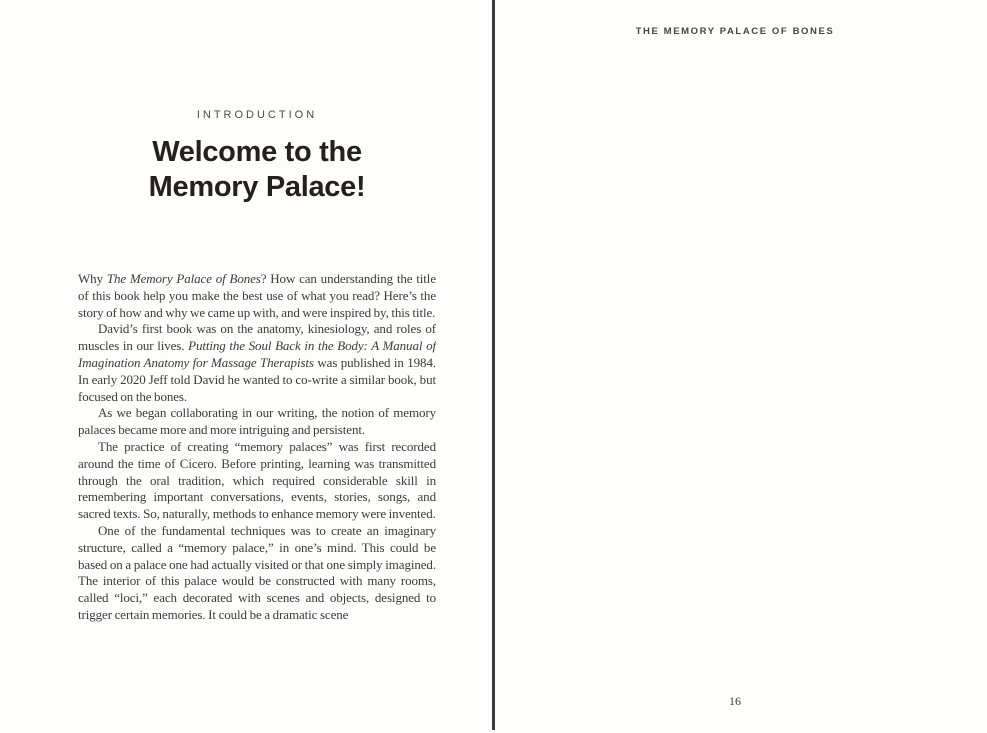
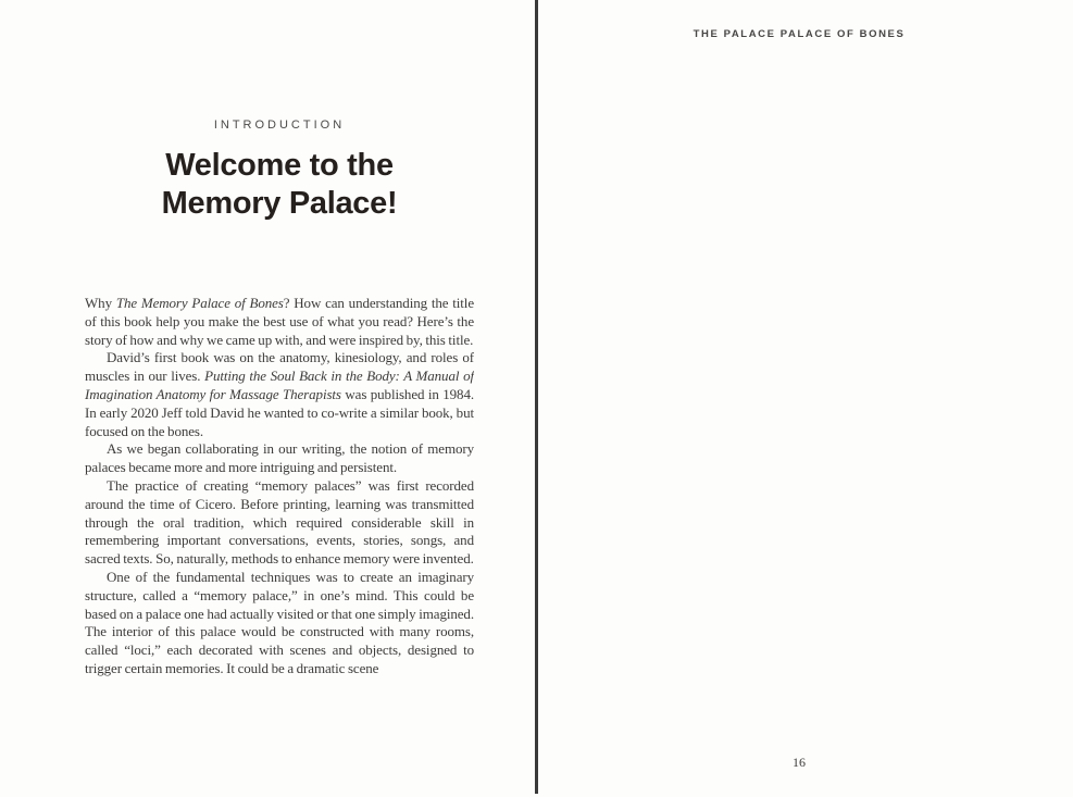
  INTRODUCTION
  Welcome to the
  Memory Palace!
  Why The Memory Palace of Bones? How can understanding the title of this book help you make the best use of what you read? Here’s the story of how and why we came up with, and were inspired by, this title.
  David’s first book was on the anatomy, kinesiology, and roles of muscles in our lives. Putting the Soul Back in the Body: A Manual of Imagination Anatomy for Massage Therapists was published in 1984. In early 2020 Jeff told David he wanted to co-write a similar book, but focused on the bones.
  As we began collaborating in our writing, the notion of memory palaces became more and more intriguing and persistent.
  The practice of creating “memory palaces” was first recorded around the time of Cicero. Before printing, learning was transmitted through the oral tradition, which required considerable skill in remembering important conversations, events, stories, songs, and sacred texts. So, naturally, methods to enhance memory were invented.
  One of the fundamental techniques was to create an imaginary structure, called a “memory palace,” in one’s mind. This could be based on a palace one had actually visited or that one simply imagined. The interior of this palace would be constructed with many rooms, called “loci,” each decorated with scenes and objects, designed to trigger certain memories. It could be a dramatic scene
- THE MEMORY PALACE OF BONES
+ THE PALACE PALACE OF BONES
  16
